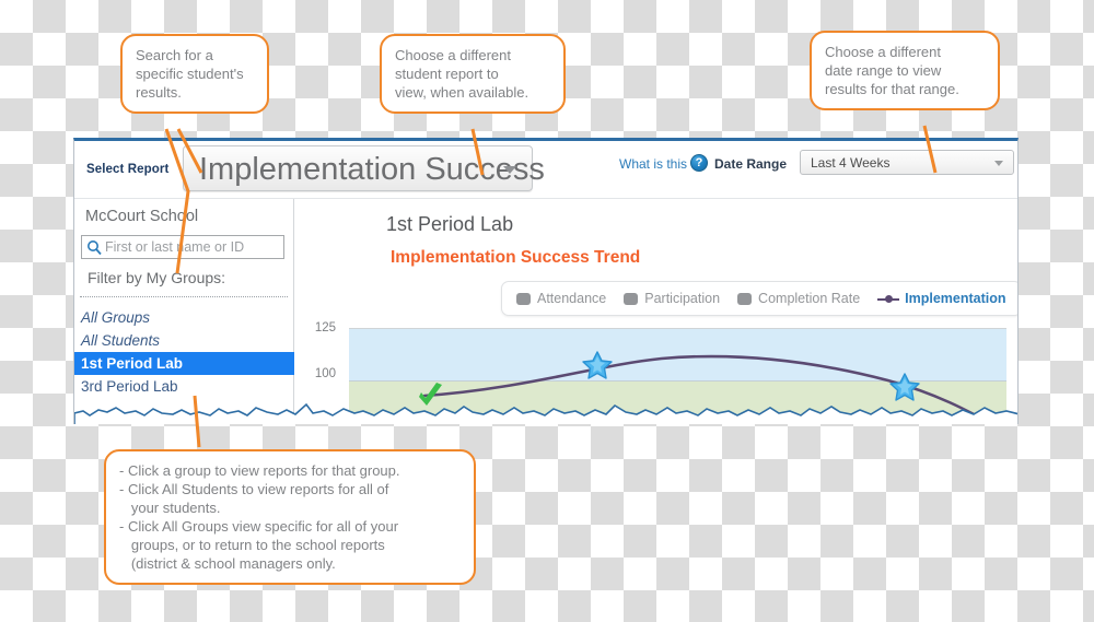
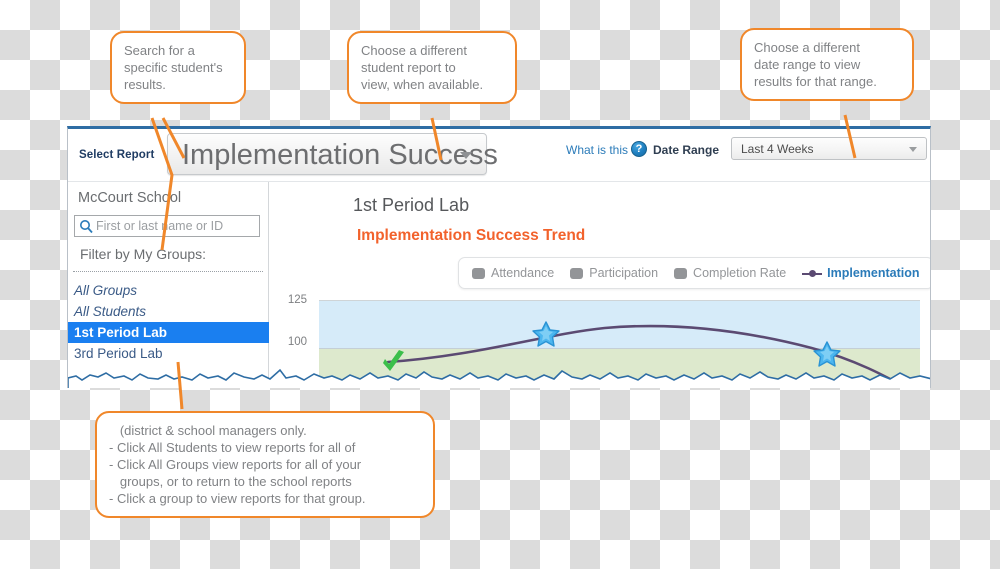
  Select Report
  Implementation Success
  What is this
  ?
  Date Range
  Last 4 Weeks
  McCourt School
  First or lastame or ID
  Filter by My Groups:
  All Groups
  All Students
  1st Period Lab
  3rd Period Lab
  1st Period Lab
  Implementation Success Trend
  Attendance
  Participation
  Completion Rate
  Implementation
  125
  100
  Search for a
  specific student's
  results.
  Choose a different
  student report to
  view, when available.
  Choose a different
  date range to view
  results for that range.
- - Click a group to view reports for that group.
+ (district & school managers only.
  - Click All Students to view reports for all of
- your students.
- - Click All Groups view specific for all of your
+ - Click All Groups view reports for all of your
  groups, or to return to the school reports
- (district & school managers only.
+ - Click a group to view reports for that group.
